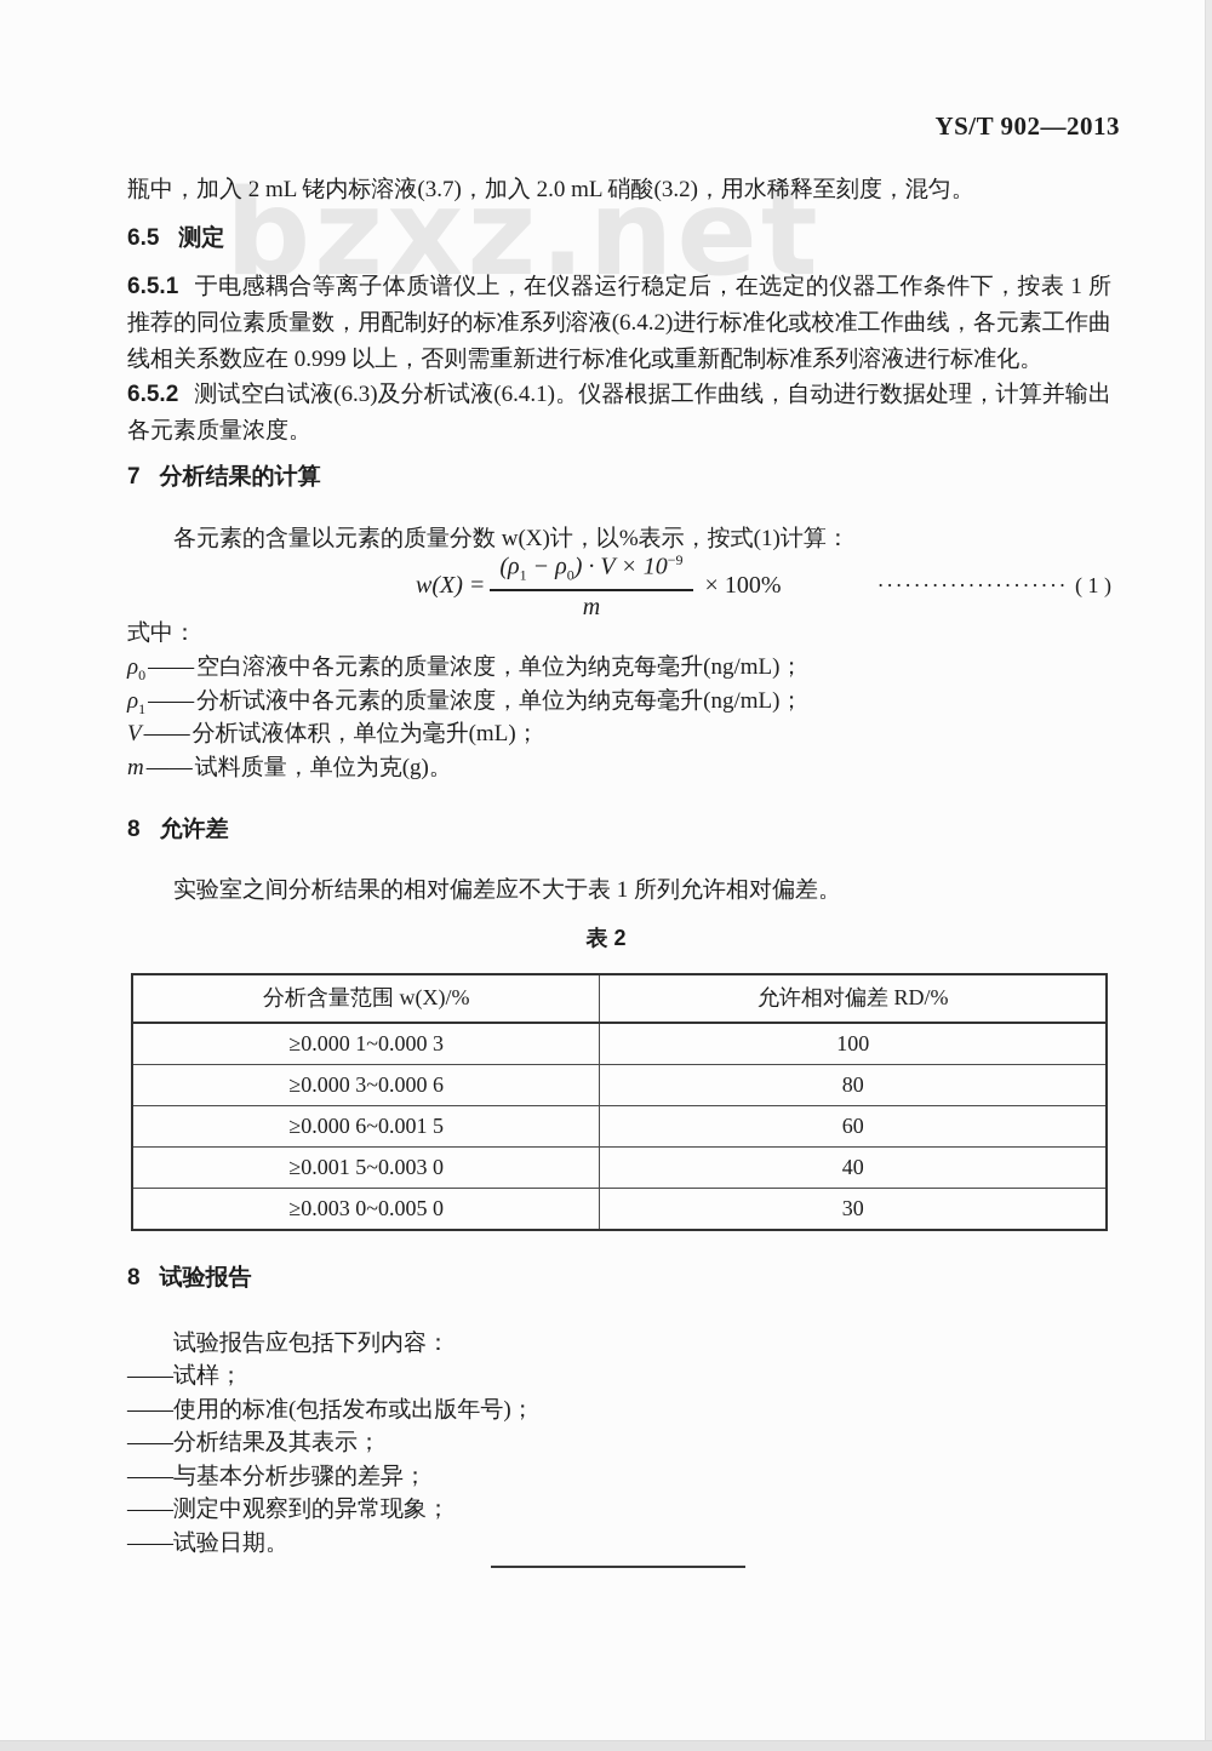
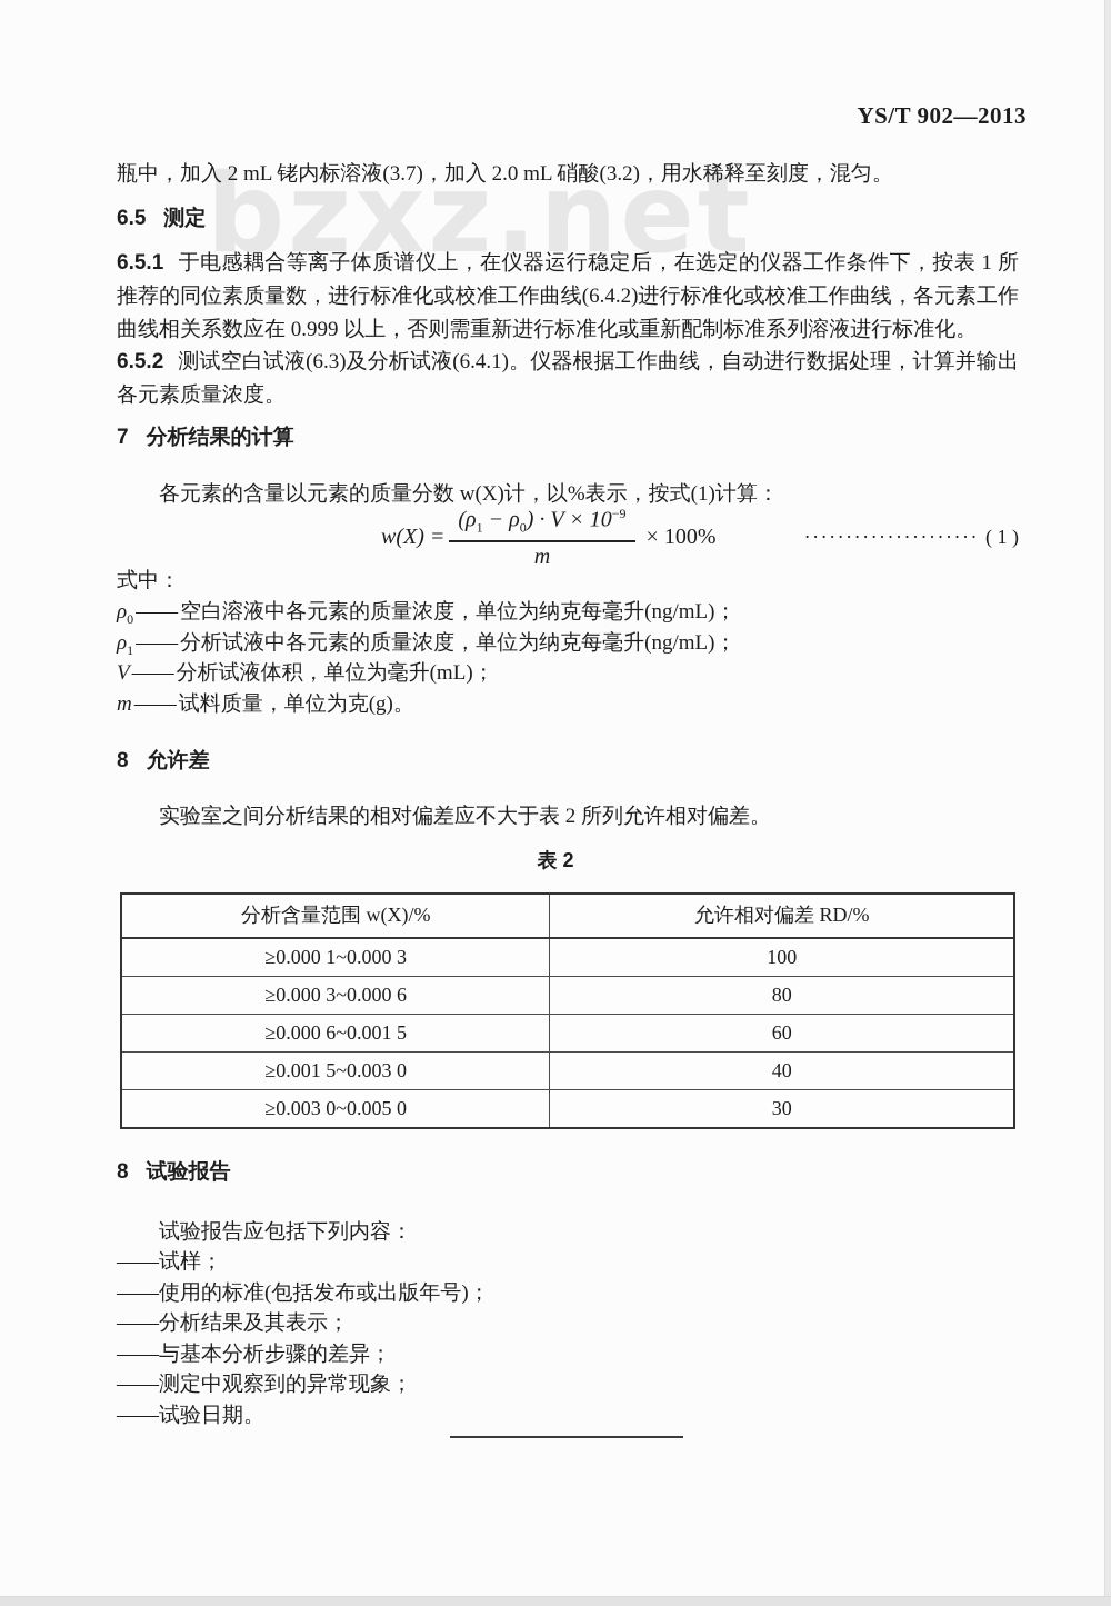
  bzxz.net
  YS/T 902—2013
  瓶中，加入 2 mL 铑内标溶液(3.7)，加入 2.0 mL 硝酸(3.2)，用水稀释至刻度，混匀。
  6.5 测定
- 6.5.1 于电感耦合等离子体质谱仪上，在仪器运行稳定后，在选定的仪器工作条件下，按表 1 所推荐的同位素质量数，用配制好的标准系列溶液(6.4.2)进行标准化或校准工作曲线，各元素工作曲线相关系数应在 0.999 以上，否则需重新进行标准化或重新配制标准系列溶液进行标准化。
+ 6.5.1 于电感耦合等离子体质谱仪上，在仪器运行稳定后，在选定的仪器工作条件下，按表 1 所推荐的同位素质量数，进行标准化或校准工作曲线(6.4.2)进行标准化或校准工作曲线，各元素工作曲线相关系数应在 0.999 以上，否则需重新进行标准化或重新配制标准系列溶液进行标准化。
  6.5.2 测试空白试液(6.3)及分析试液(6.4.1)。仪器根据工作曲线，自动进行数据处理，计算并输出各元素质量浓度。
  7 分析结果的计算
  各元素的含量以元素的质量分数 w(X)计，以%表示，按式(1)计算：
  w(X) =
  (ρ1 − ρ0) · V × 10−9
  m
  × 100%
  ·····················
  ( 1 )
  式中：
  ρ0 ——空白溶液中各元素的质量浓度，单位为纳克每毫升(ng/mL)；
  ρ1 ——分析试液中各元素的质量浓度，单位为纳克每毫升(ng/mL)；
  V——分析试液体积，单位为毫升(mL)；
  m——试料质量，单位为克(g)。
  8 允许差
- 实验室之间分析结果的相对偏差应不大于表 1 所列允许相对偏差。
+ 实验室之间分析结果的相对偏差应不大于表 2 所列允许相对偏差。
  表 2
  分析含量范围 w(X)/%	允许相对偏差 RD/%
  ≥0.000 1~0.000 3	100
  ≥0.000 3~0.000 6	80
  ≥0.000 6~0.001 5	60
  ≥0.001 5~0.003 0	40
  ≥0.003 0~0.005 0	30
  8 试验报告
  试验报告应包括下列内容：
  ——试样；
  ——使用的标准(包括发布或出版年号)；
  ——分析结果及其表示；
  ——与基本分析步骤的差异；
  ——测定中观察到的异常现象；
  ——试验日期。
